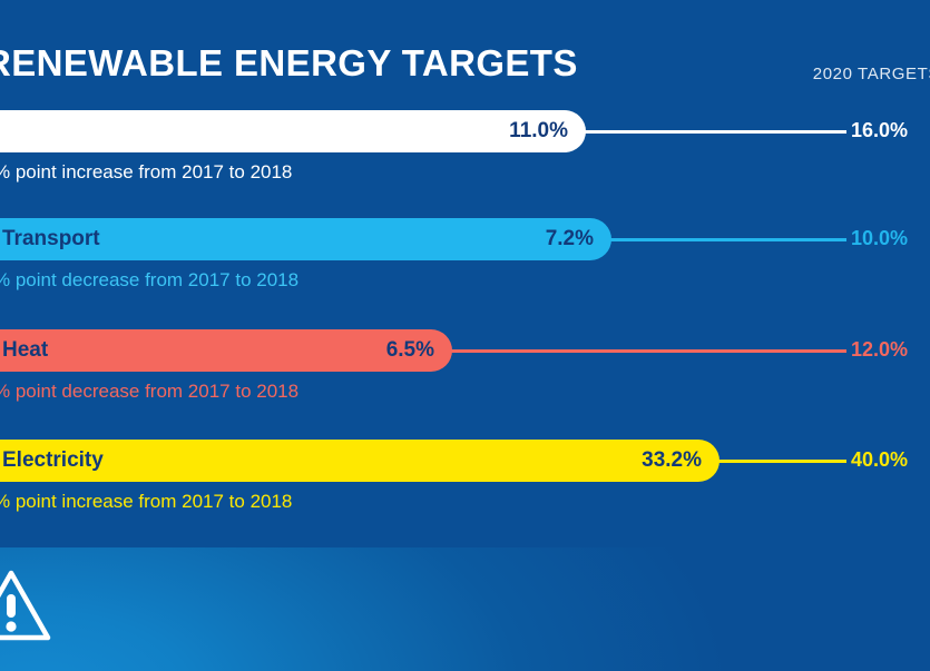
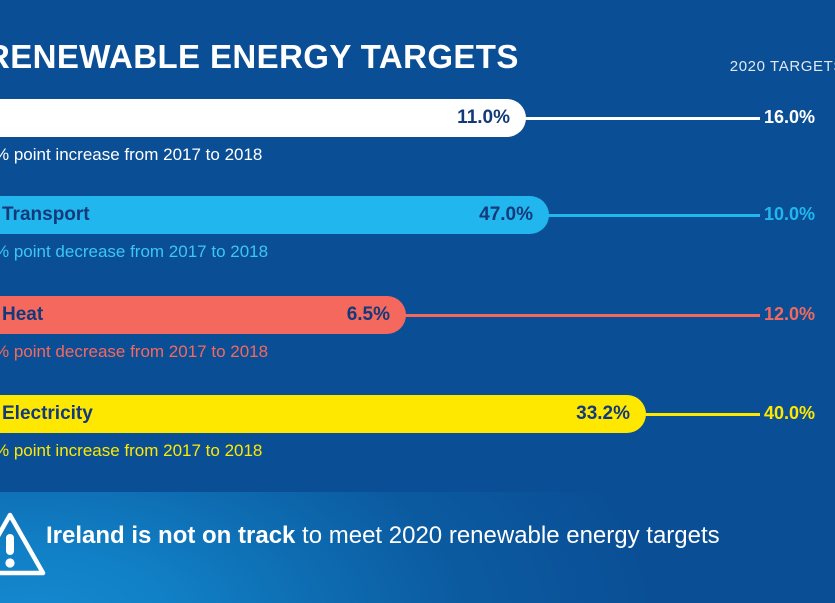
  ENEWABLE ENERGY TARGETS
  2020 TARGET
  11.0%
  16.0%
  % point increase from 2017 to 2018
  Transport
- 7.2%
+ 47.0%
  10.0%
  % point decrease from 2017 to 2018
  Heat
  6.5%
  12.0%
  % point decrease from 2017 to 2018
  Electricity
  33.2%
  40.0%
  % point increase from 2017 to 2018
+ Ireland is not on track to meet 2020 renewable energy targets
